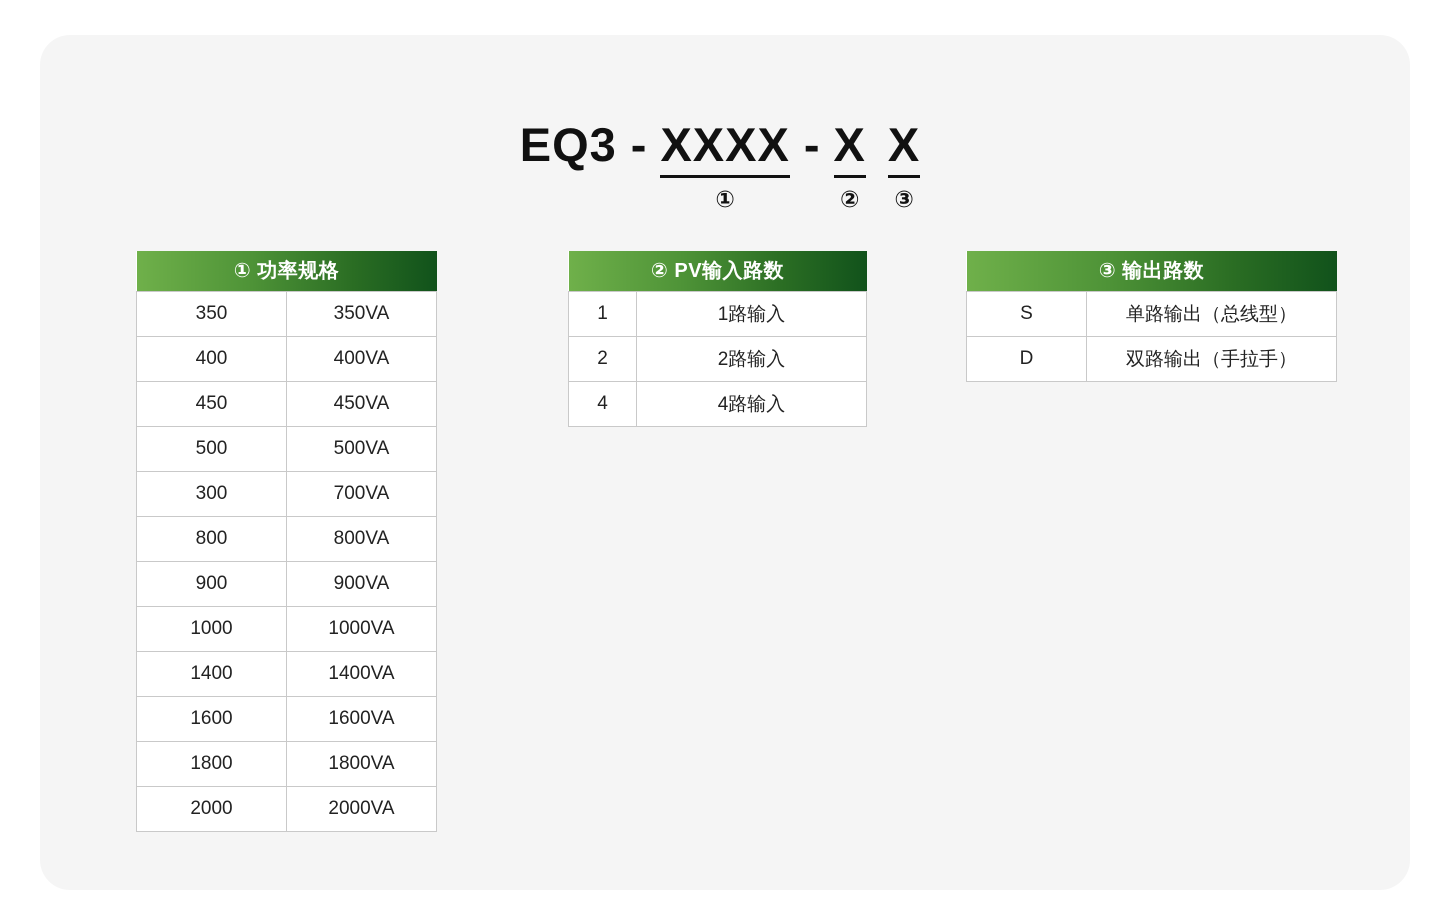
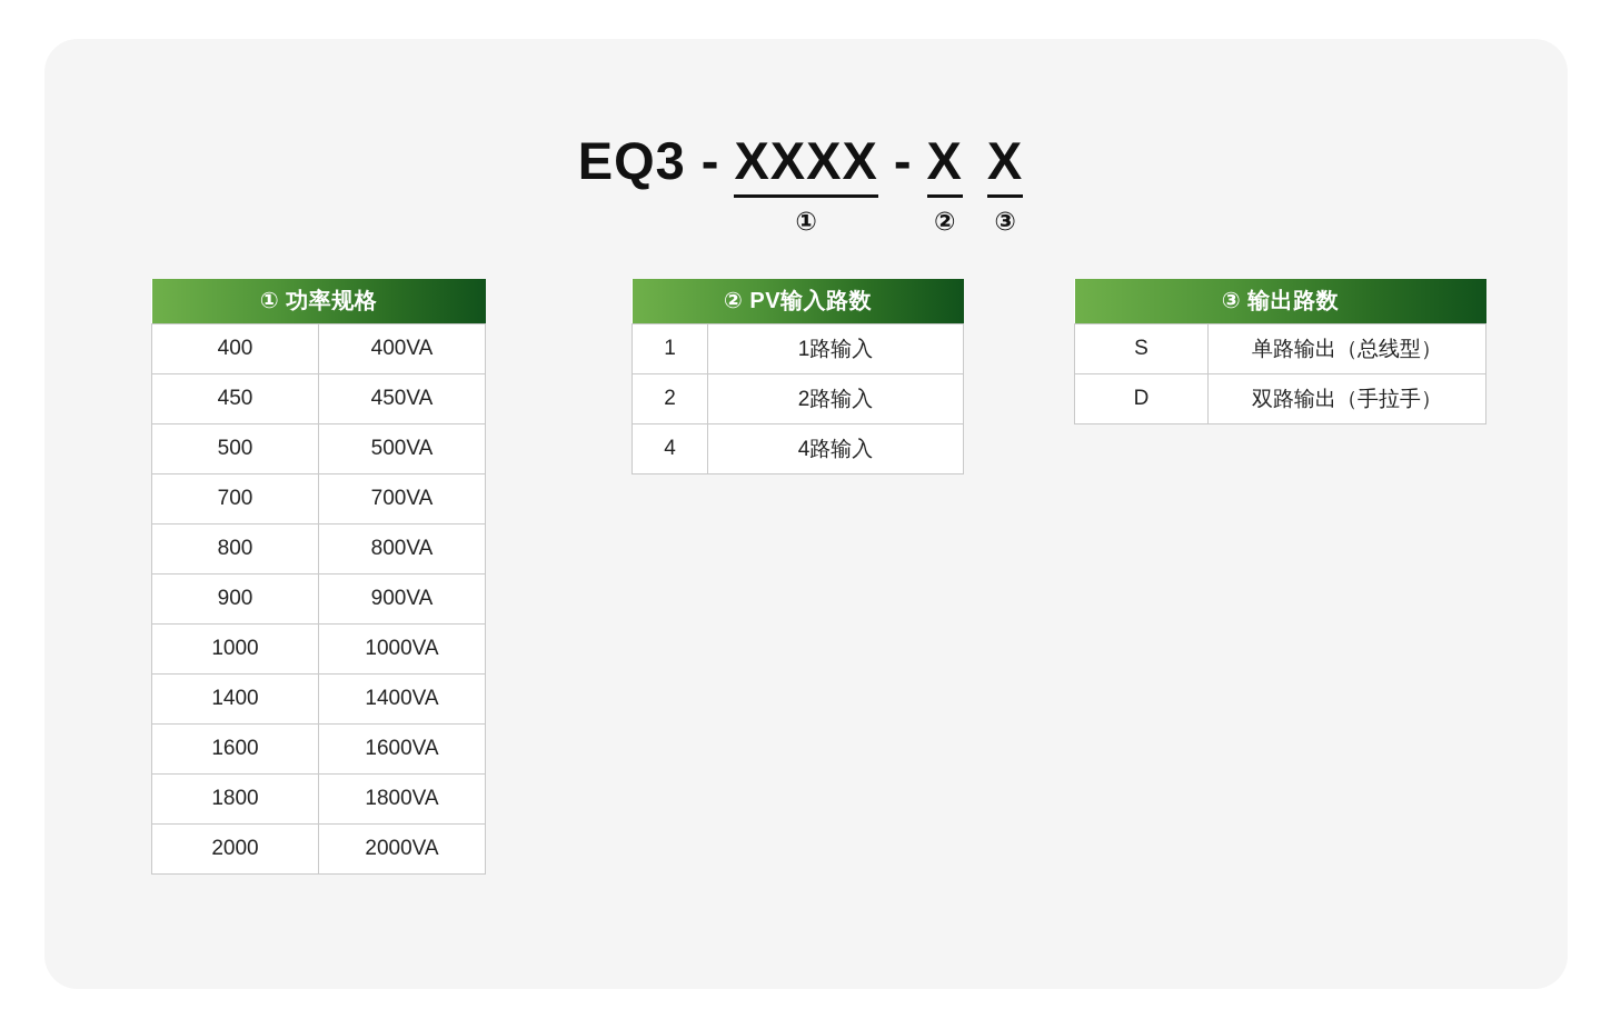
  EQ3
  -
  XXXX
  ①
  -
  X
  ②
  X
  ③
  ① 功率规格
- 350	350VA
  400	400VA
  450	450VA
  500	500VA
- 300	700VA
+ 700	700VA
  800	800VA
  900	900VA
  1000	1000VA
  1400	1400VA
  1600	1600VA
  1800	1800VA
  2000	2000VA
  ② PV输入路数
  1	1路输入
  2	2路输入
  4	4路输入
  ③ 输出路数
  S	单路输出（总线型）
  D	双路输出（手拉手）
